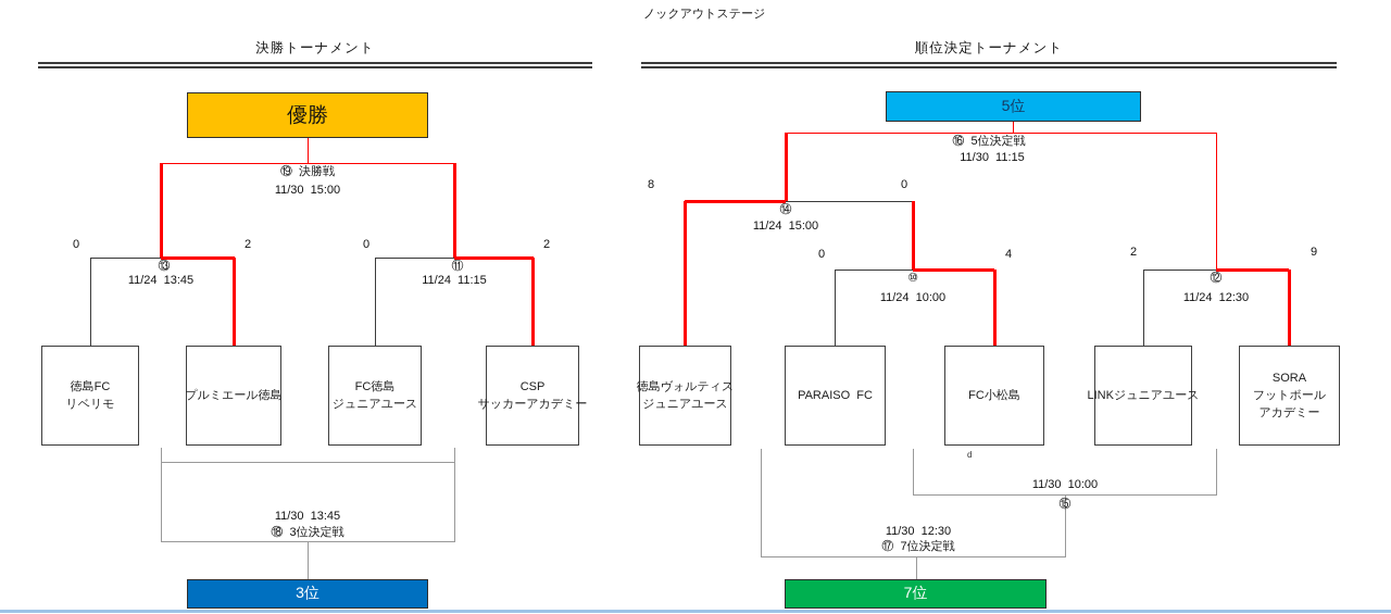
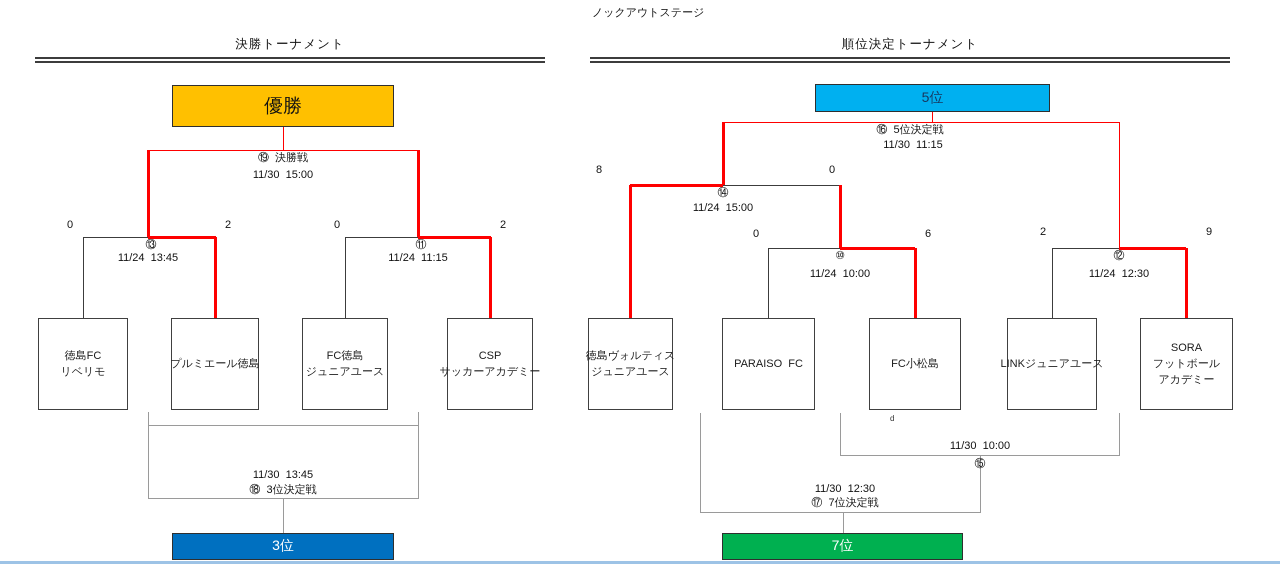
  ノックアウトステージ
  決勝トーナメント
  順位決定トーナメント
  優勝
  3位
  ⑲ 決勝戦
  11/30 15:00
  ⑬
  11/24 13:45
  0
  2
  ⑪
  11/24 11:15
  0
  2
  11/30 13:45
  ⑱ 3位決定戦
  徳島FC
  リベリモ
  プルミエール徳島
  FC徳島
  ジュニアユース
  CSP
  サッカーアカデミー
  5位
  7位
  ⑯ 5位決定戦
  11/30 11:15
  ⑭
  11/24 15:00
  8
  0
  ⑩
  11/24 10:00
  0
- 4
+ 6
  ⑫
  11/24 12:30
  2
  9
  11/30 10:00
  ⑮
  11/30 12:30
  ⑰ 7位決定戦
  d
  徳島ヴォルティス
  ジュニアユース
  PARAISO FC
  FC小松島
  LINKジュニアユース
  SORA
  フットボール
  アカデミー
